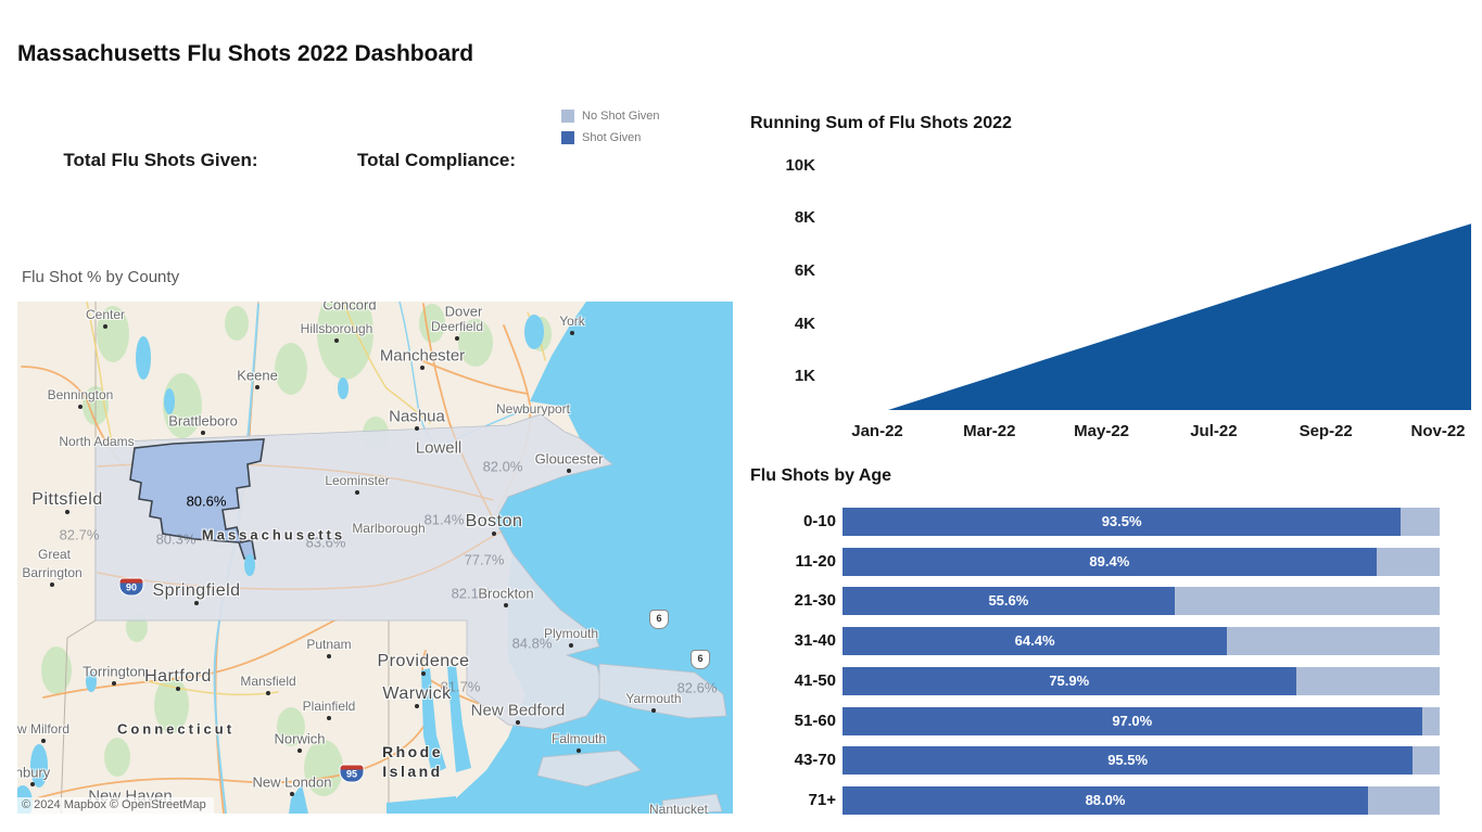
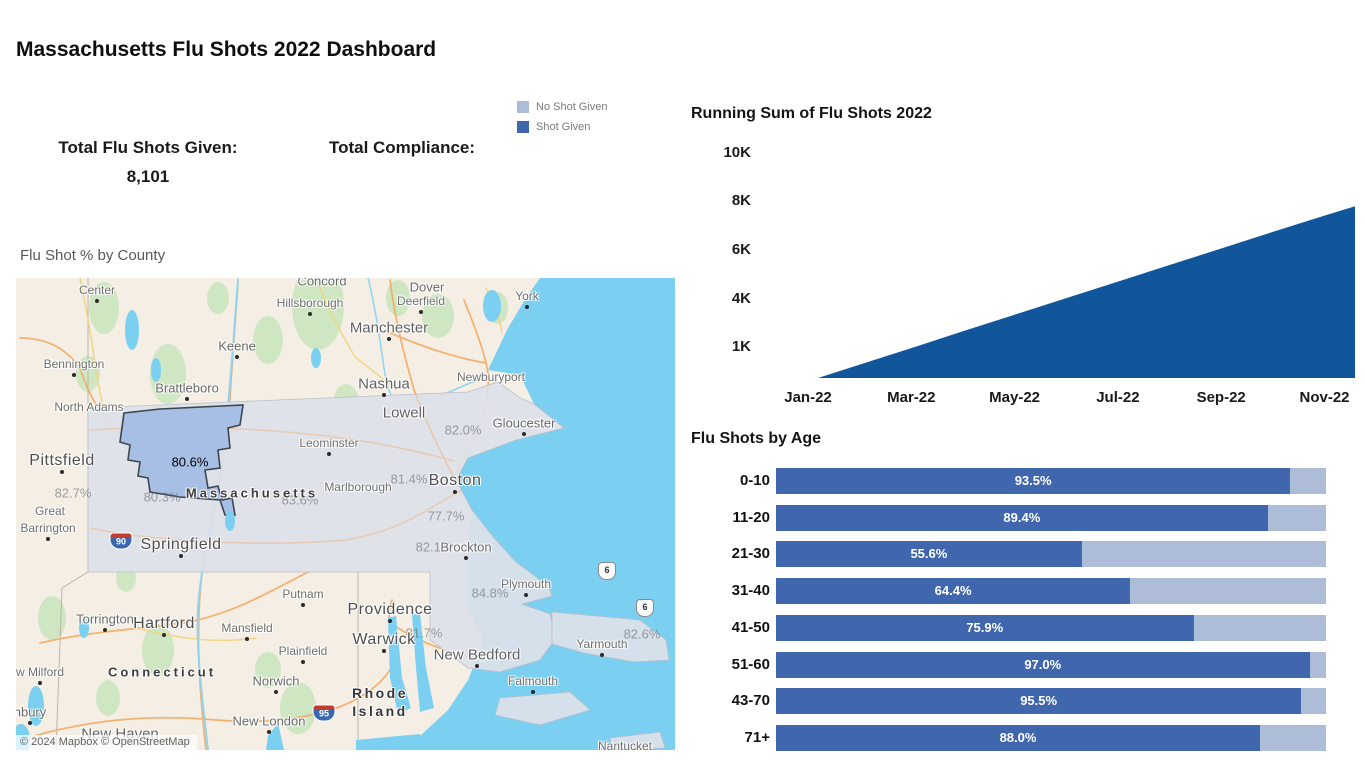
  Massachusetts Flu Shots 2022 Dashboard
  Total Flu Shots Given:
+ 8,101
  Total Compliance:
  No Shot Given
  Shot Given
  Running Sum of Flu Shots 2022
  1K
  4K
  6K
  8K
  10K
  Jan-22
  Mar-22
  May-22
  Jul-22
  Sep-22
  Nov-22
  Flu Shots by Age
  0-10
  93.5%
  11-20
  89.4%
  21-30
  55.6%
  31-40
  64.4%
  41-50
  75.9%
  51-60
  97.0%
  43-70
  95.5%
  71+
  88.0%
  Flu Shot % by County
  82.0%
  82.7%
  80.3%
  81.4%
  77.7%
  82.1%
  83.6%
  84.8%
  81.7%
  82.6%
  80.6%
  Center
  Hillsborough
  Deerfield
  Dover
  Concord
  York
  Manchester
  Keene
  Bennington
  Brattleboro
  Nashua
  Newburyport
  North Adams
  Lowell
  Gloucester
  Leominster
  Pittsfield
  Marlborough
  Boston
  Great
  Barrington
  Springfield
  Brockton
  Plymouth
  Providence
  Torrington
  Hartford
  Mansfield
  Putnam
  Warwick
  Plainfield
  Yarmouth
  New Bedford
  w Milford
  Norwich
  Falmouth
  nbury
  New London
  New Haven
  Nantucket
  Massachusetts
  Connecticut
  Rhode
  Island
  90
  95
  6
  6
  © 2024 Mapbox © OpenStreetMap
